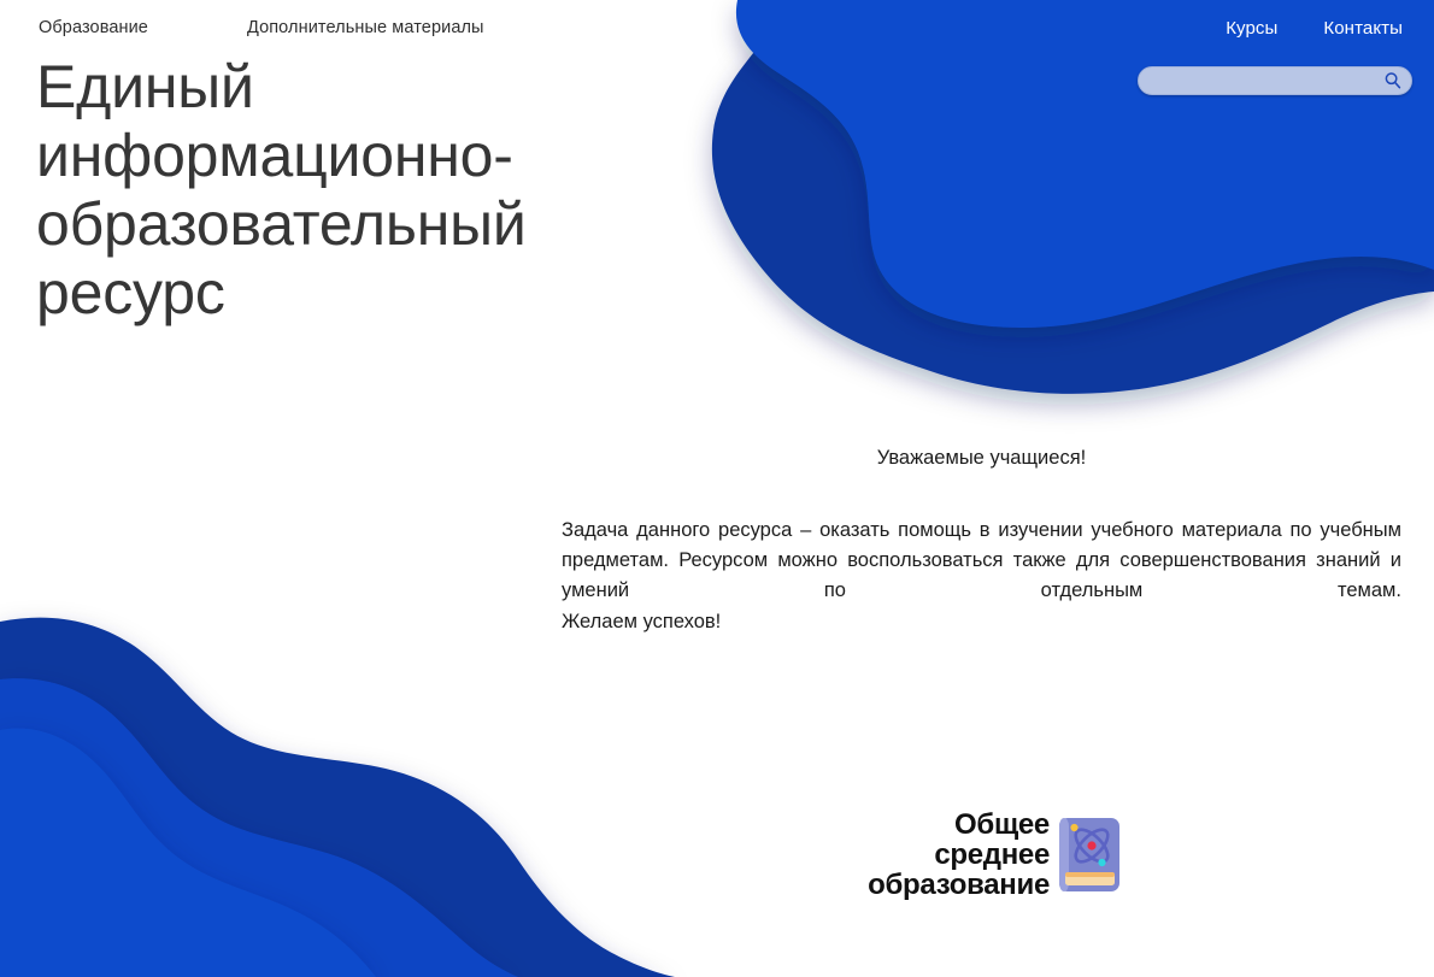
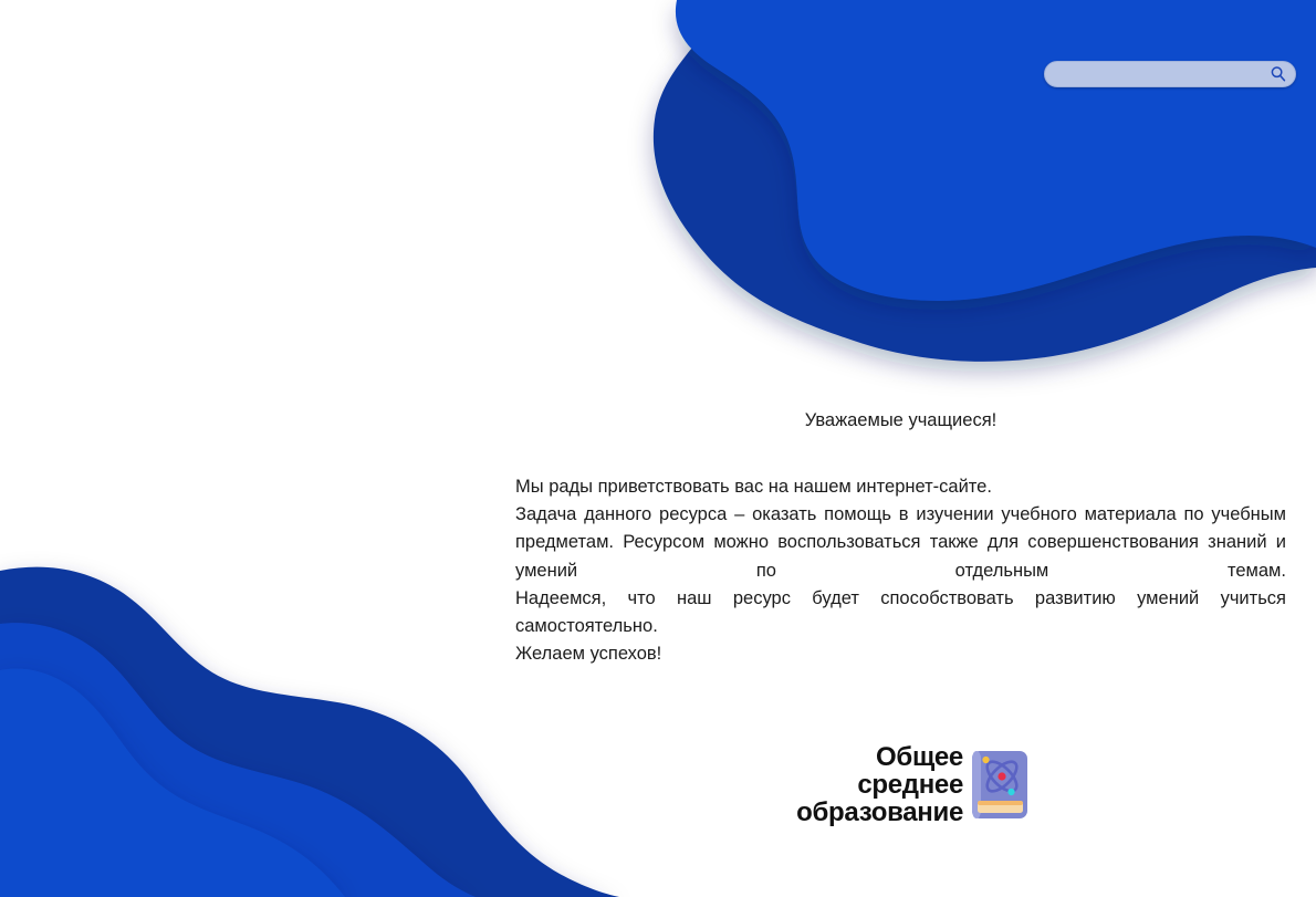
- Образование
- Дополнительные материалы
- Курсы
- Контакты
- Единый информационно-образовательный ресурс
  Уважаемые учащиеся!
+ Мы рады приветствовать вас на нашем интернет-сайте.
  Задача данного ресурса – оказать помощь в изучении учебного материала по учебным предметам. Ресурсом можно воспользоваться также для совершенствования знаний и умений по отдельным темам.
+ Надеемся, что наш ресурс будет способствовать развитию умений учиться самостоятельно.
  Желаем успехов!
  Общее
  среднее
  образование
